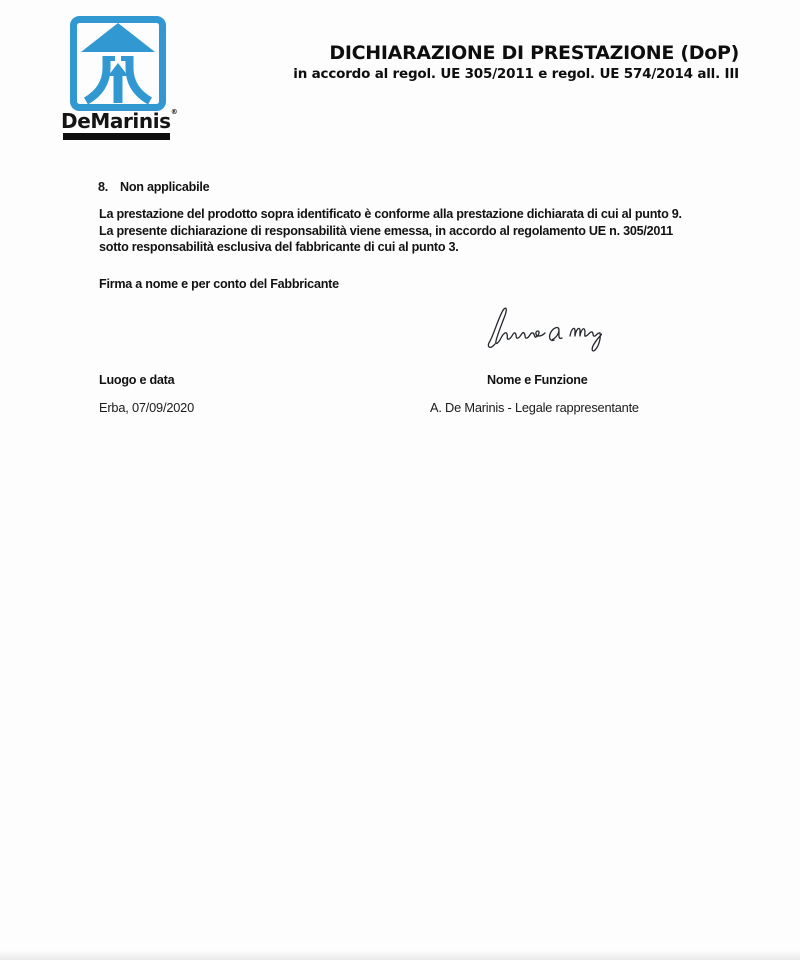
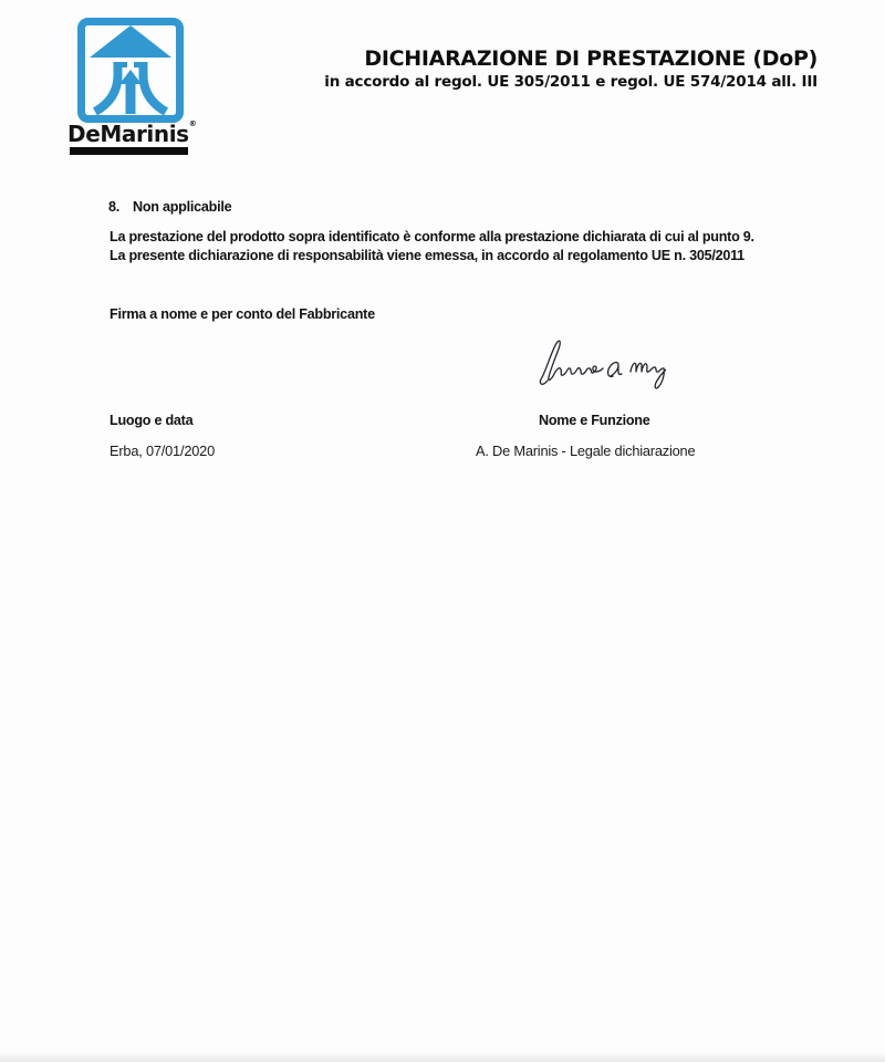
  DeMarinis®
  DICHIARAZIONE DI PRESTAZIONE (DoP)
  in accordo al regol. UE 305/2011 e regol. UE 574/2014 all. III
  8. Non applicabile
  La prestazione del prodotto sopra identificato è conforme alla prestazione dichiarata di cui al punto 9.
  La presente dichiarazione di responsabilità viene emessa, in accordo al regolamento UE n. 305/2011
- sotto responsabilità esclusiva del fabbricante di cui al punto 3.
  Firma a nome e per conto del Fabbricante
  Luogo e data
  Nome e Funzione
- Erba, 07/09/2020
+ Erba, 07/01/2020
- A. De Marinis - Legale rappresentante
+ A. De Marinis - Legale dichiarazione
